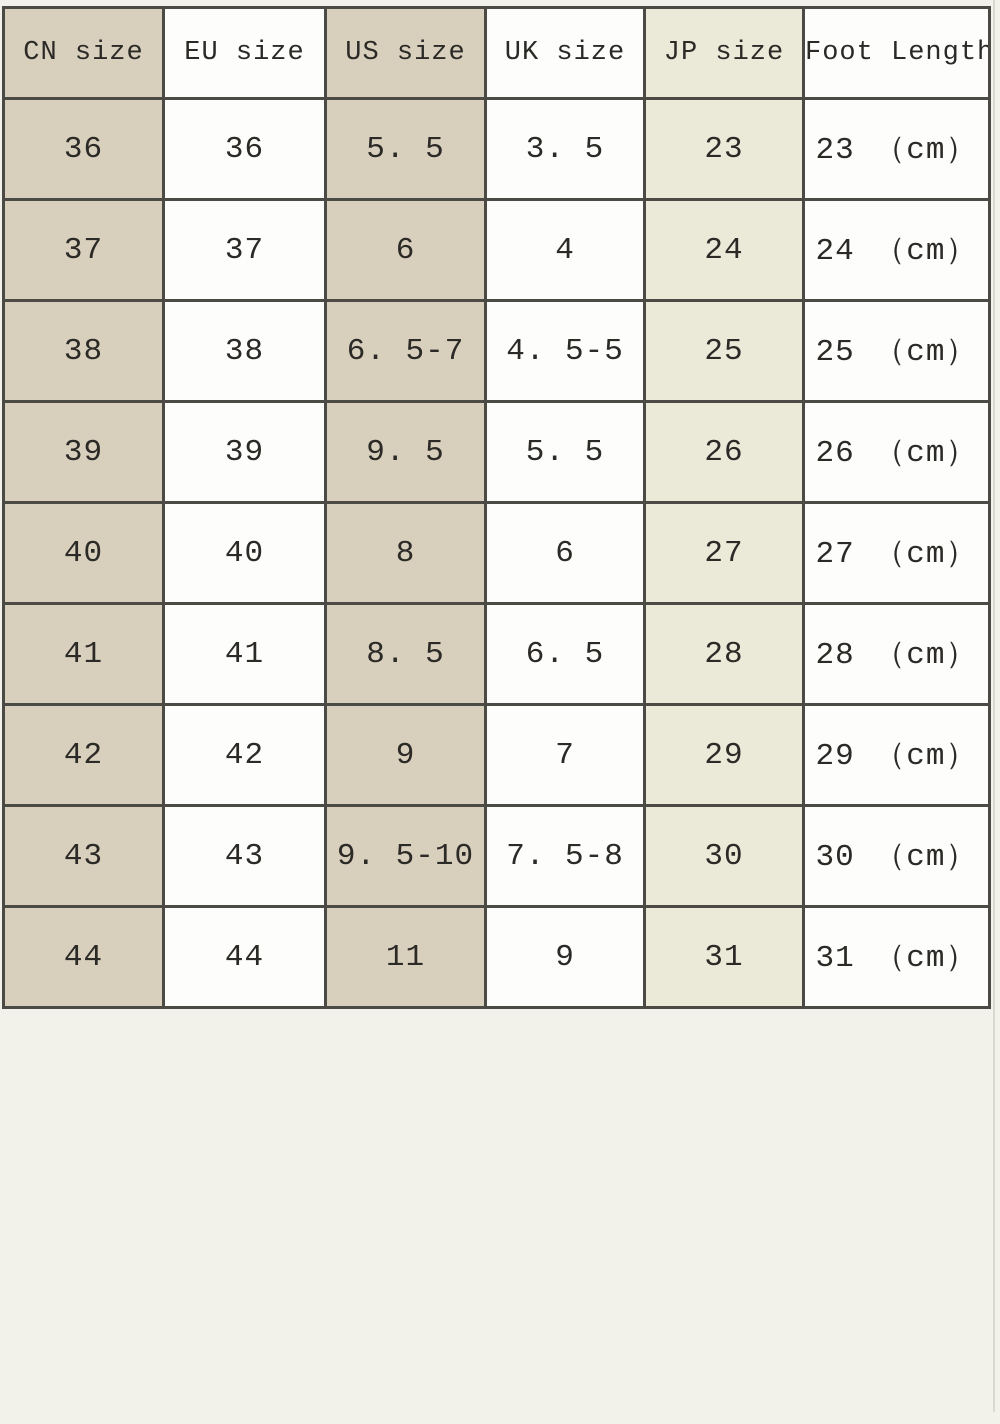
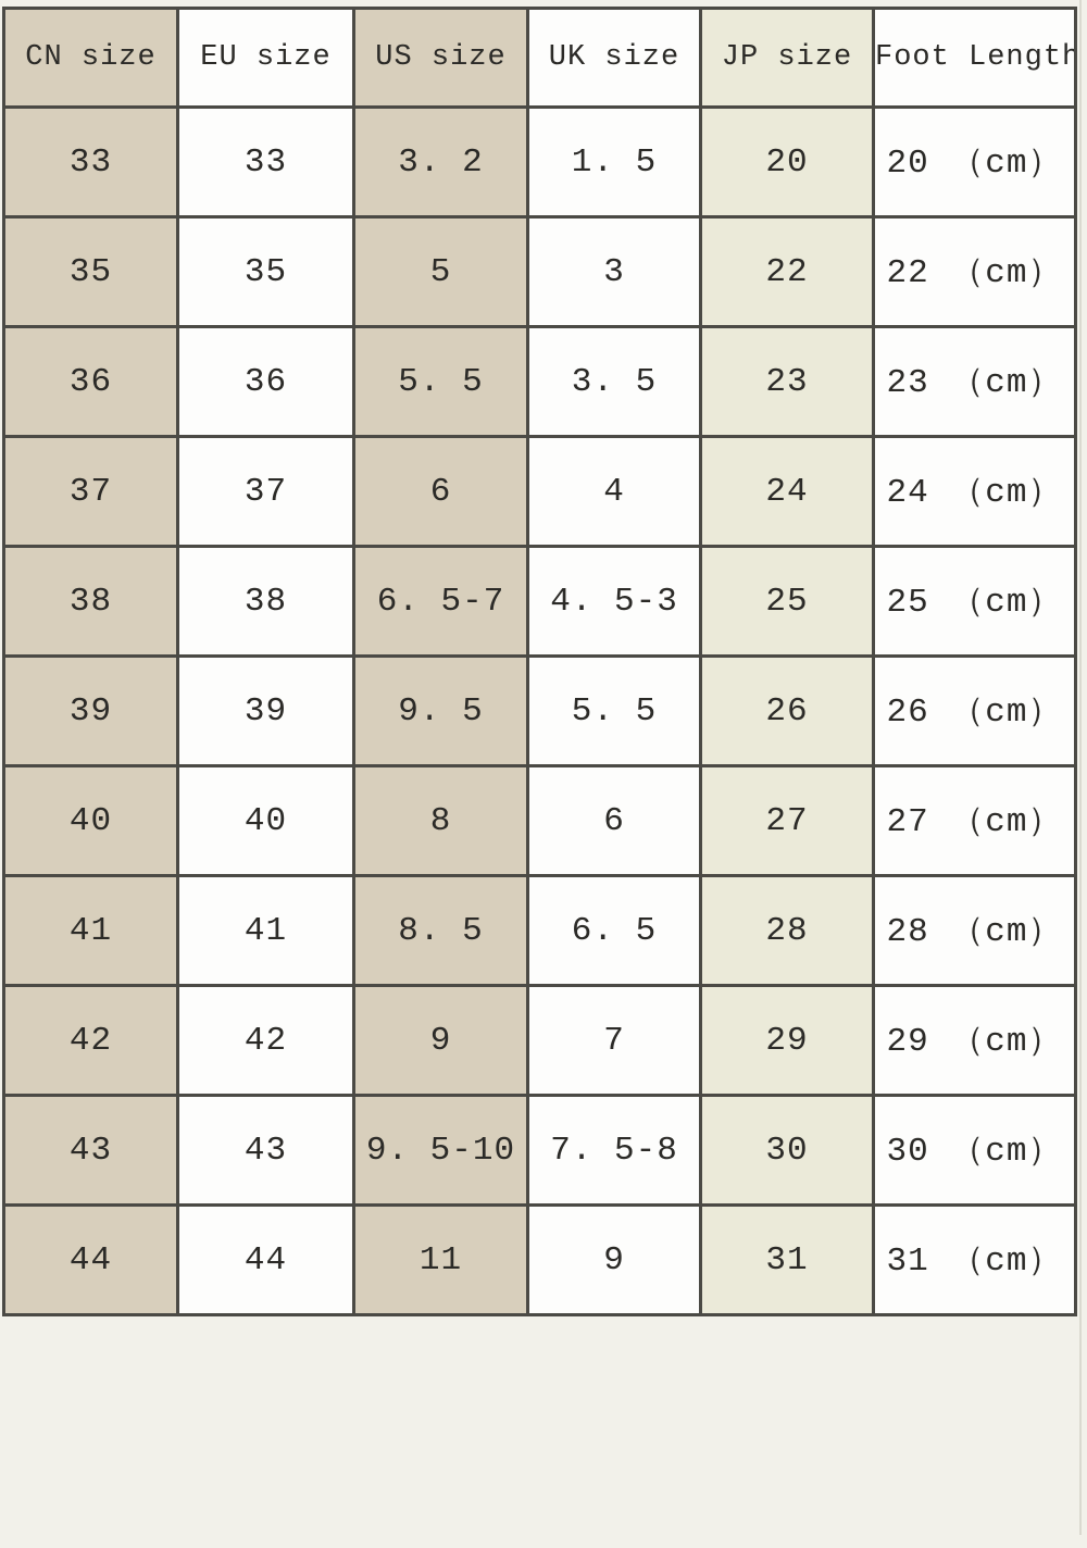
  CN size	EU size	US size	UK size	JP size	Foot Length
+ 33	33	3. 2	1. 5	20	20 （cm）
+ 35	35	5	3	22	22 （cm）
  36	36	5. 5	3. 5	23	23 （cm）
  37	37	6	4	24	24 （cm）
- 38	38	6. 5-7	4. 5-5	25	25 （cm）
+ 38	38	6. 5-7	4. 5-3	25	25 （cm）
  39	39	9. 5	5. 5	26	26 （cm）
  40	40	8	6	27	27 （cm）
  41	41	8. 5	6. 5	28	28 （cm）
  42	42	9	7	29	29 （cm）
  43	43	9. 5-10	7. 5-8	30	30 （cm）
  44	44	11	9	31	31 （cm）
